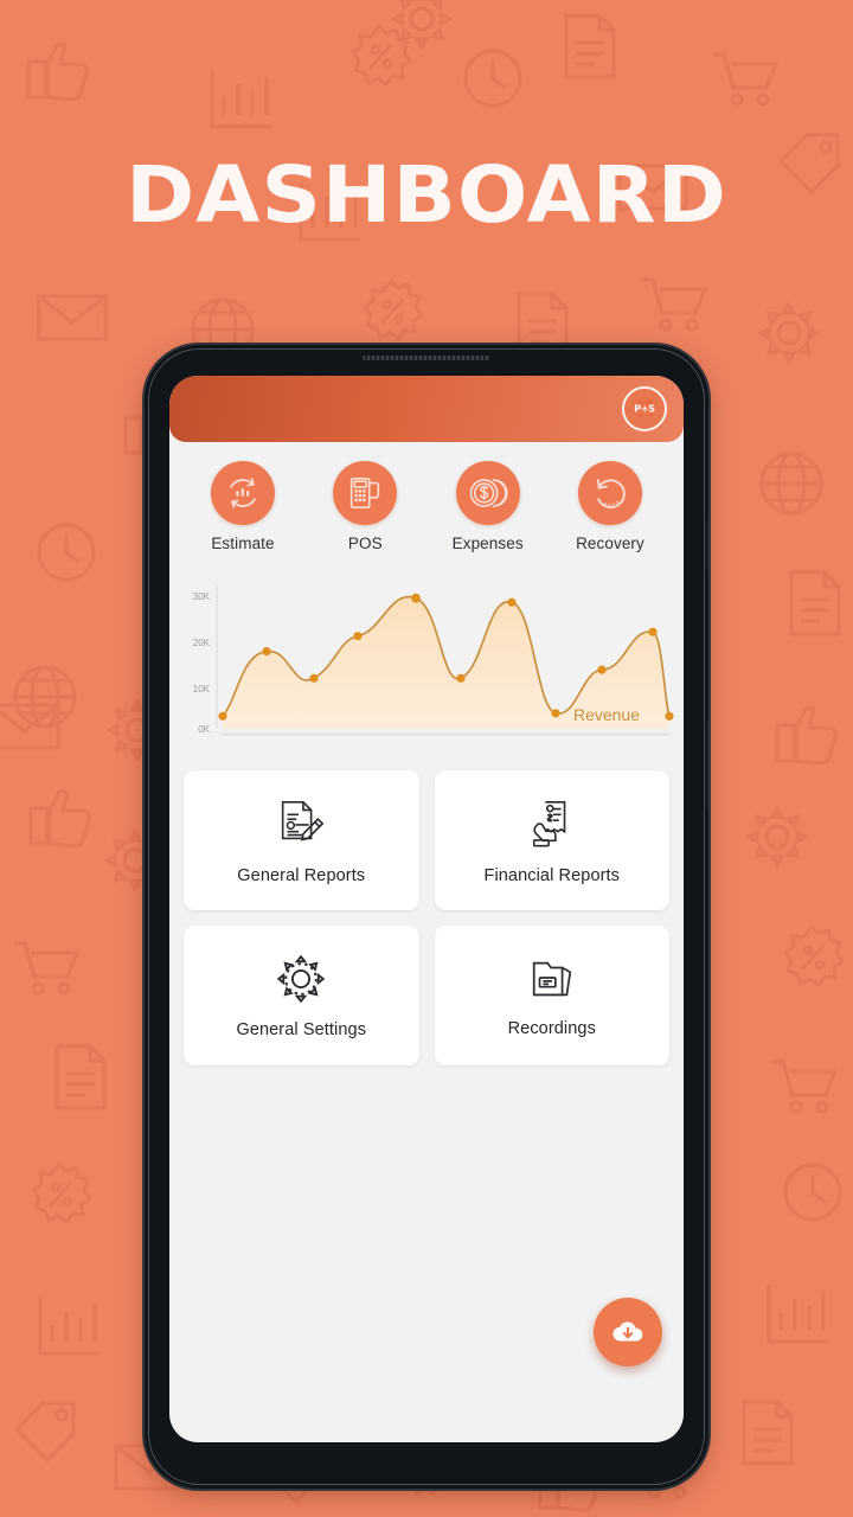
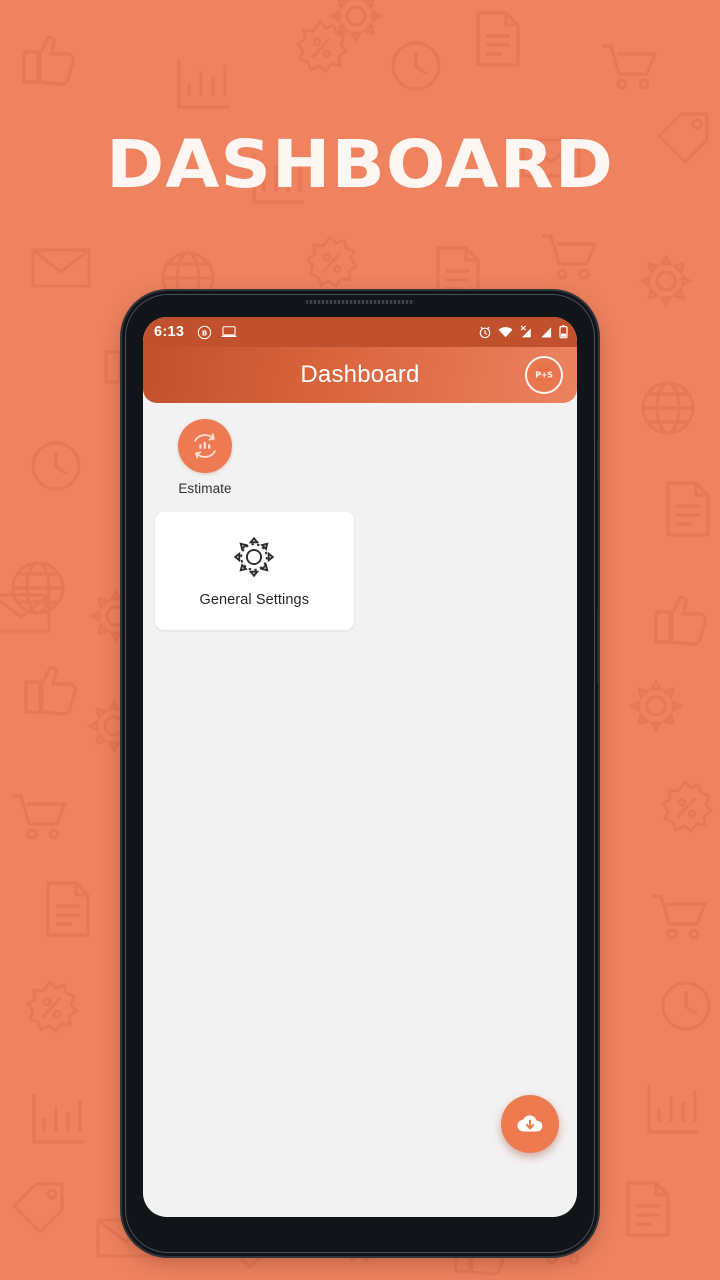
  DASHBOARD
+ 6:13
+ B
+ Dashboard
  P+S
  Estimate
- POS
- Expenses
- Recovery
- 30K
- 20K
- 10K
- 0K
- Revenue
- General Reports
- Financial Reports
  General Settings
- Recordings
